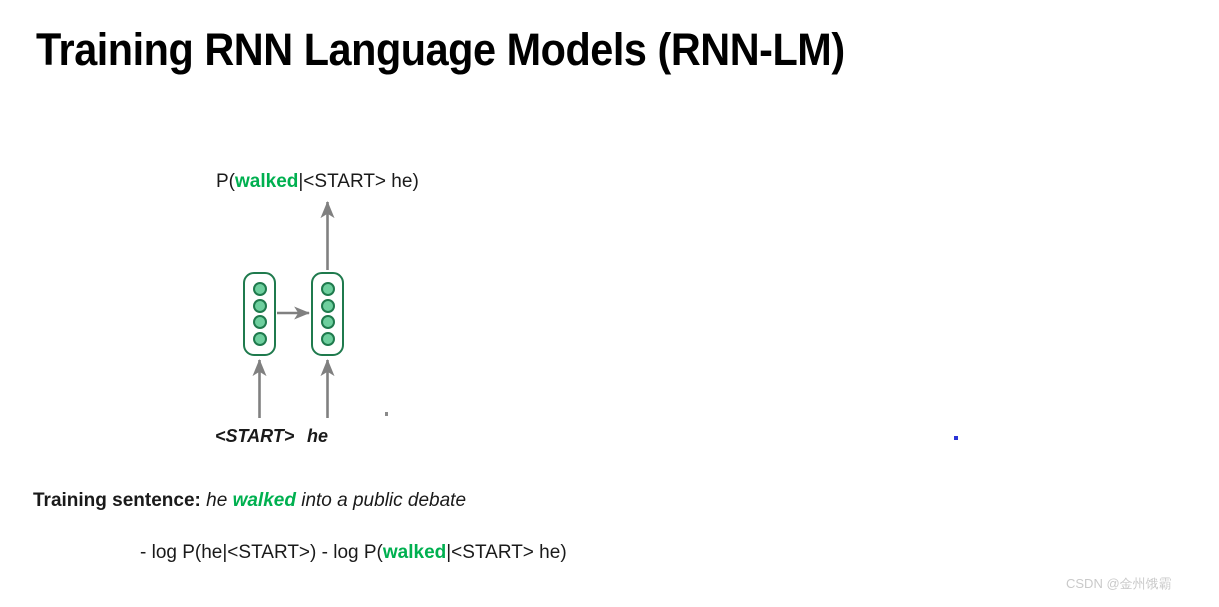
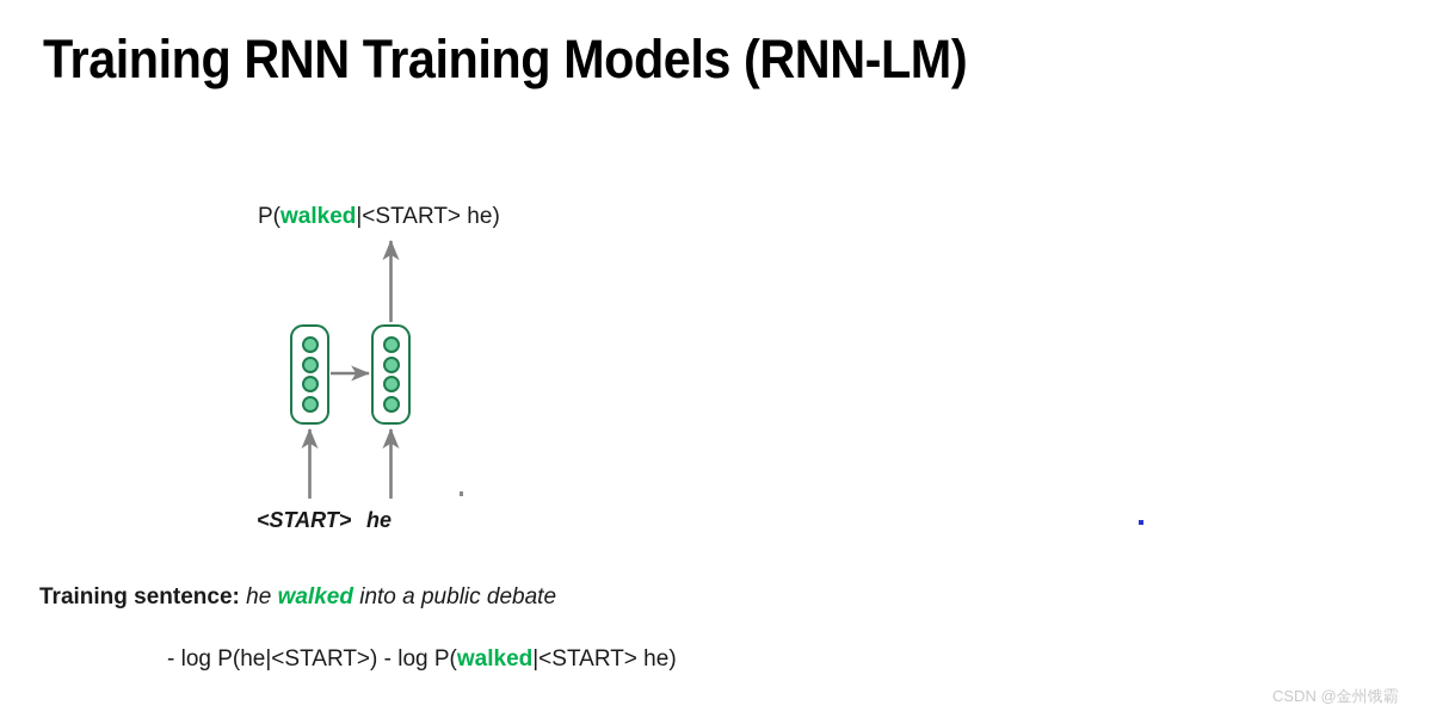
- Training RNN Language Models (RNN-LM)
+ Training RNN Training Models (RNN-LM)
  P(walked|<START> he)
  <START>
  he
  Training sentence: he walked into a public debate
  - log P(he|<START>) - log P(walked|<START> he)
  CSDN @金州饿霸
